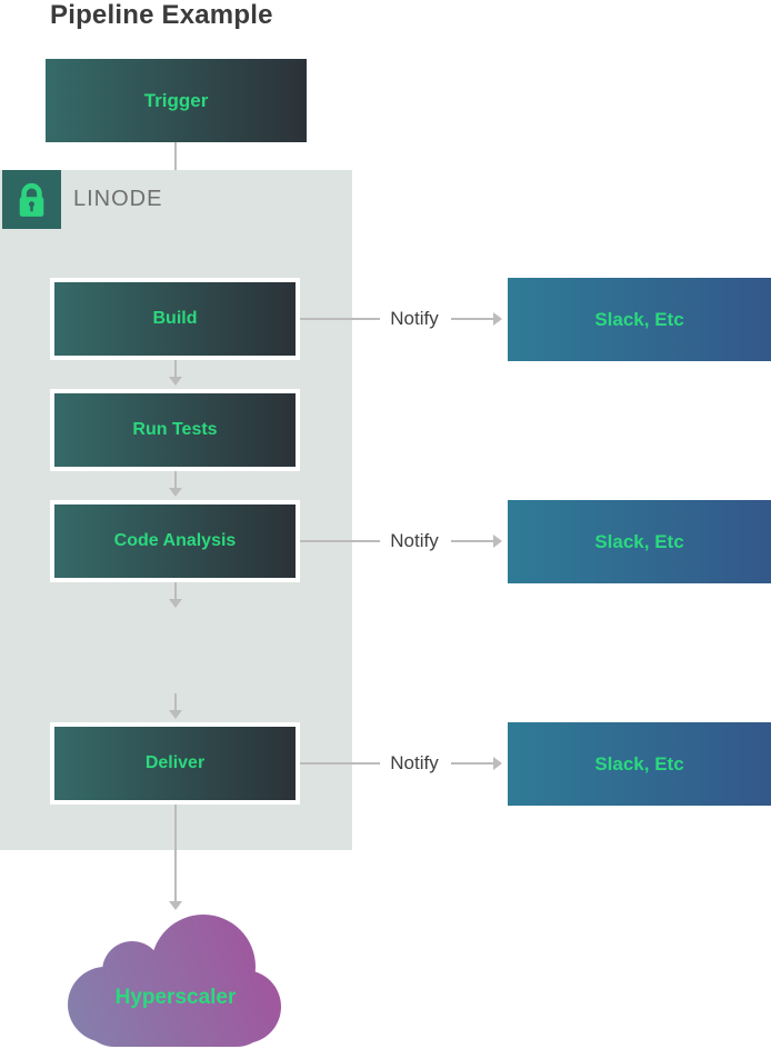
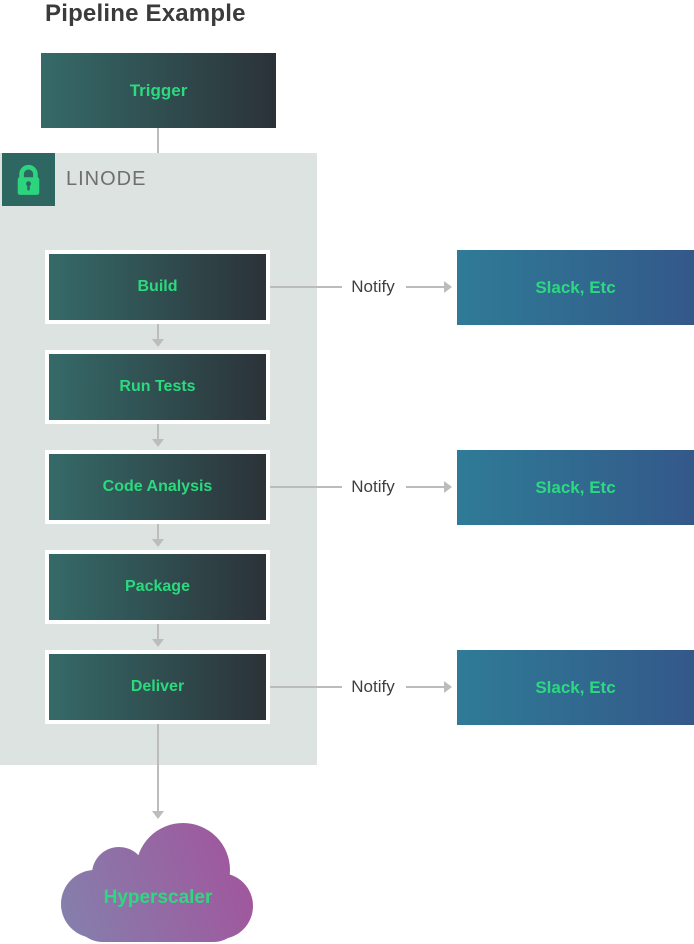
  Pipeline Example
  Trigger
  LINODE
  Build
  Run Tests
  Code Analysis
+ Package
  Deliver
  Notify
  Slack, Etc
  Notify
  Slack, Etc
  Notify
  Slack, Etc
  Hyperscaler
